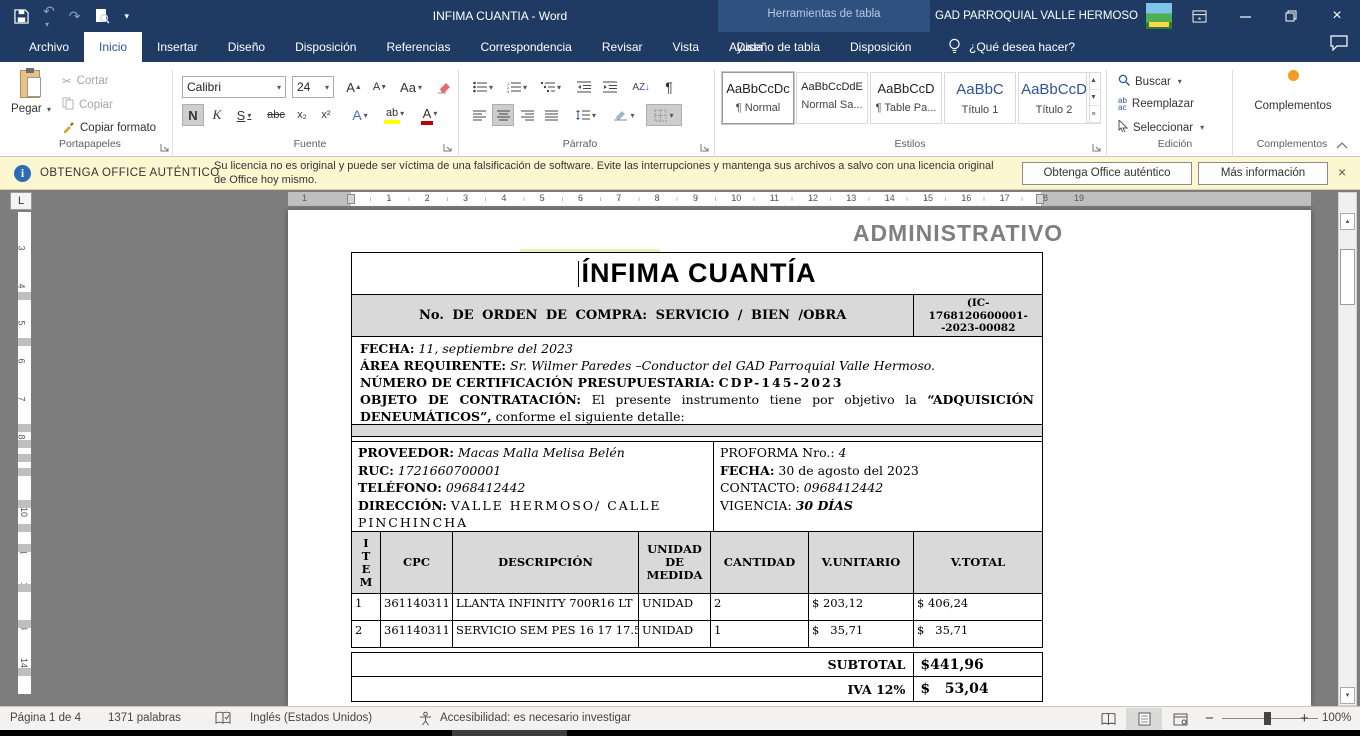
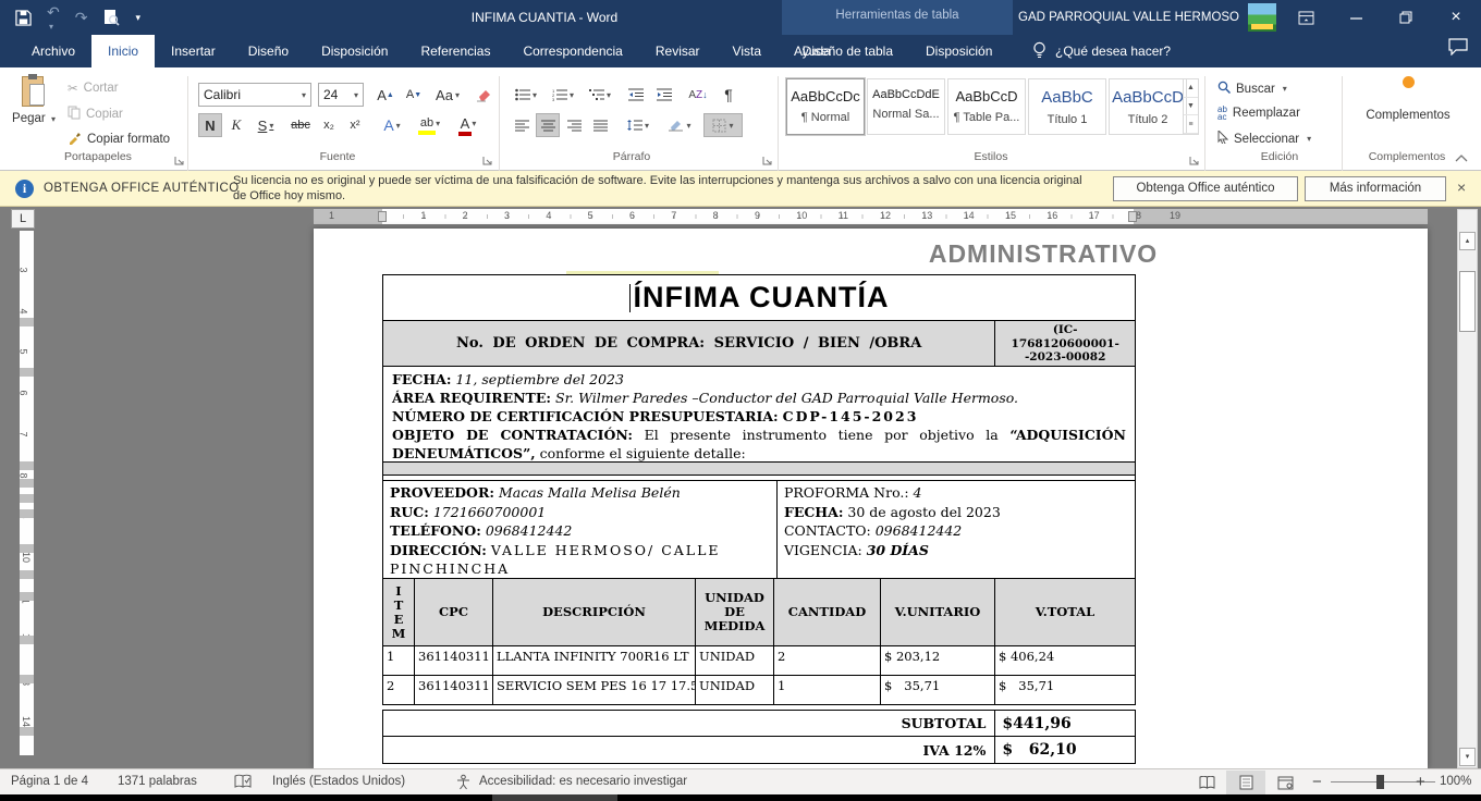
  ↶
  ▾
  ↷
  ▾
  INFIMA CUANTIA - Word
  GAD PARROQUIAL VALLE HERMOSO
  ×
  Herramientas de tabla
  Archivo
  Inicio
  Insertar
  Diseño
  Disposición
  Referencias
  Correspondencia
  Revisar
  Vista
  Ayuda
  Diseño de tabla
  Disposición
  ¿Qué desea hacer?
  Pegar ▾
  ✂
  Cortar
  Copiar
  Copiar formato
  Portapapeles
  Calibri
  ▾
  24
  ▾
  A
  A
  Aa
  ▾
  N
  K
  S
  ▾
  abc
  x₂
  x²
  A
  ▾
  ab
  ▾
  A
  ▾
  Fuente
  ▾
  ▾
  ▾
  A
  Z
  ↓
  ¶
  ▾
  ▾
  ▾
  Párrafo
  AaBbCcDc
  ¶ Normal
  AaBbCcDdE
  Normal Sa...
  AaBbCcD
  ¶ Table Pa...
  AaBbC
  Título 1
  AaBbCcD
  Título 2
  Estilos
  Buscar
  ▾
  ab
  ac
  Reemplazar
  Seleccionar
  ▾
  Edición
  Complementos
  Complementos
  i
  OBTENGA OFFICE AUTÉNTICO
  Su licencia no es original y puede ser víctima de una falsificación de software. Evite las interrupciones y mantenga sus archivos a salvo con una licencia original de Office hoy mismo.
  Obtenga Office auténtico
  Más información
  ×
  L
  1
  1
  2
  3
  4
  5
  6
  7
  8
  9
  10
  11
  12
  13
  14
  15
  16
  17
  19
  ADMINISTRATIVO
  ÍNFIMA CUANTÍA
  No. DE ORDEN DE COMPRA: SERVICIO / BIEN /OBRA
  (IC-
  1768120600001-
  -2023-00082
  FECHA: 11, septiembre del 2023
  ÁREA REQUIRENTE: Sr. Wilmer Paredes –Conductor del GAD Parroquial Valle Hermoso.
  NÚMERO DE CERTIFICACIÓN PRESUPUESTARIA: CDP-145-2023
  OBJETO DE CONTRATACIÓN: El presente instrumento tiene por objetivo la “ADQUISICIÓN DENEUMÁTICOS”, conforme el siguiente detalle:
  PROVEEDOR: Macas Malla Melisa Belén
  RUC: 1721660700001
  TELÉFONO: 0968412442
  DIRECCIÓN: VALLE HERMOSO/ CALLE PINCHINCHA
  PROFORMA Nro.: 4
  FECHA: 30 de agosto del 2023
  CONTACTO: 0968412442
  VIGENCIA: 30 DÍAS
  I
  T
  E
  M
  CPC
  DESCRIPCIÓN
  UNIDAD
  DE
  MEDIDA
  CANTIDAD
  V.UNITARIO
  V.TOTAL
  1
  361140311
  LLANTA INFINITY 700R16 LT
  UNIDAD
  2
  $ 203,12
  $ 406,24
  2
  361140311
  SERVICIO SEM PES 16 17 17.5
  UNIDAD
  1
  $ 35,71
  $ 35,71
  SUBTOTAL
  $441,96
  IVA 12%
- $ 53,04
+ $ 62,10
  Página 1 de 4
  1371 palabras
  Inglés (Estados Unidos)
  Accesibilidad: es necesario investigar
  −
  +
  100%
